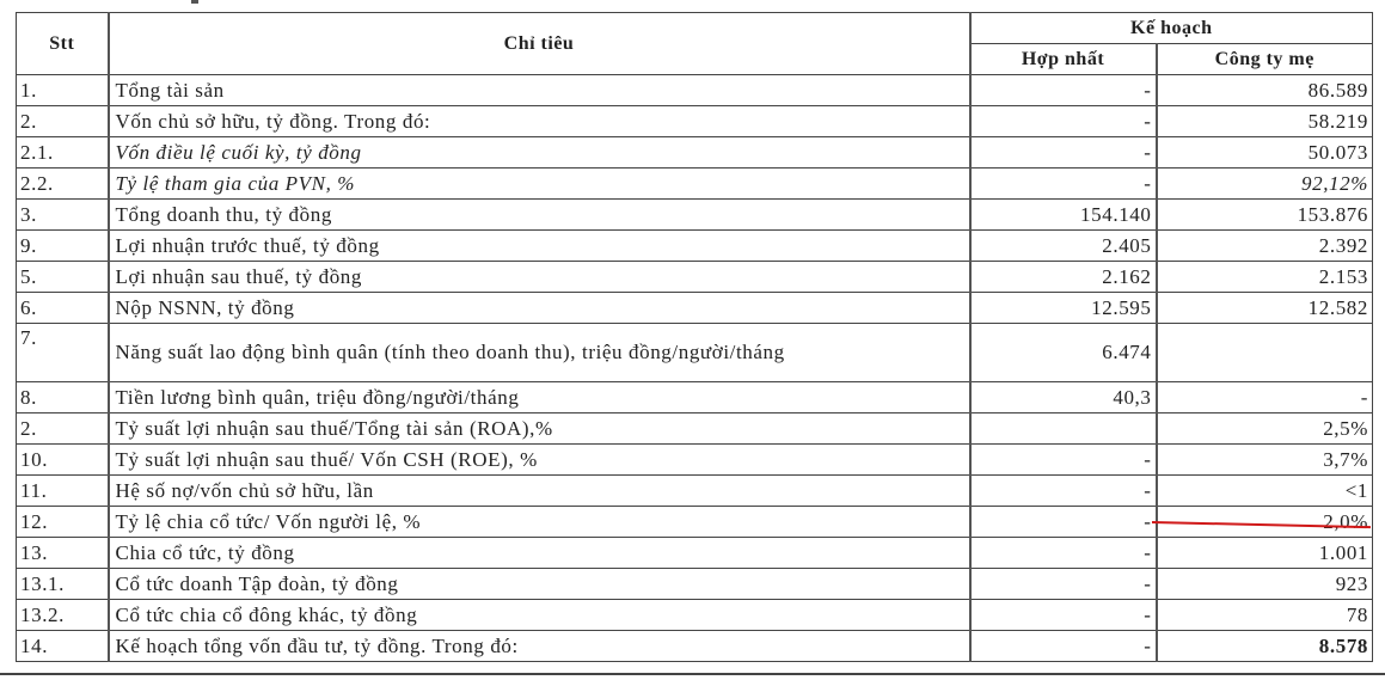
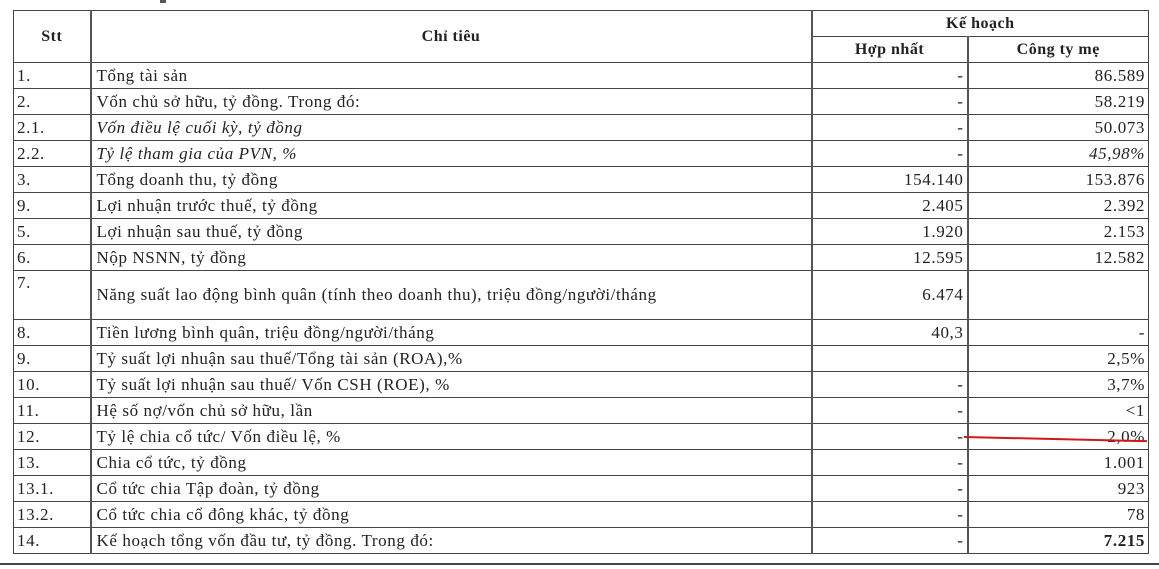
  Stt	Chỉ tiêu	Kế hoạch
  Hợp nhất	Công ty mẹ
  1.	Tổng tài sản	-	86.589
  2.	Vốn chủ sở hữu, tỷ đồng. Trong đó:	-	58.219
  2.1.	Vốn điều lệ cuối kỳ, tỷ đồng	-	50.073
- 2.2.	Tỷ lệ tham gia của PVN, %	-	92,12%
+ 2.2.	Tỷ lệ tham gia của PVN, %	-	45,98%
  3.	Tổng doanh thu, tỷ đồng	154.140	153.876
  9.	Lợi nhuận trước thuế, tỷ đồng	2.405	2.392
- 5.	Lợi nhuận sau thuế, tỷ đồng	2.162	2.153
+ 5.	Lợi nhuận sau thuế, tỷ đồng	1.920	2.153
  6.	Nộp NSNN, tỷ đồng	12.595	12.582
  7.	Năng suất lao động bình quân (tính theo doanh thu), triệu đồng/người/tháng	6.474
  8.	Tiền lương bình quân, triệu đồng/người/tháng	40,3	-
- 2.	Tỷ suất lợi nhuận sau thuế/Tổng tài sản (ROA),%		2,5%
+ 9.	Tỷ suất lợi nhuận sau thuế/Tổng tài sản (ROA),%		2,5%
  10.	Tỷ suất lợi nhuận sau thuế/ Vốn CSH (ROE), %	-	3,7%
  11.	Hệ số nợ/vốn chủ sở hữu, lần	-	<1
- 12.	Tỷ lệ chia cổ tức/ Vốn người lệ, %	-	2,0%
+ 12.	Tỷ lệ chia cổ tức/ Vốn điều lệ, %	-	2,0%
  13.	Chia cổ tức, tỷ đồng	-	1.001
- 13.1.	Cổ tức doanh Tập đoàn, tỷ đồng	-	923
+ 13.1.	Cổ tức chia Tập đoàn, tỷ đồng	-	923
  13.2.	Cổ tức chia cổ đông khác, tỷ đồng	-	78
- 14.	Kế hoạch tổng vốn đầu tư, tỷ đồng. Trong đó:	-	8.578
+ 14.	Kế hoạch tổng vốn đầu tư, tỷ đồng. Trong đó:	-	7.215
